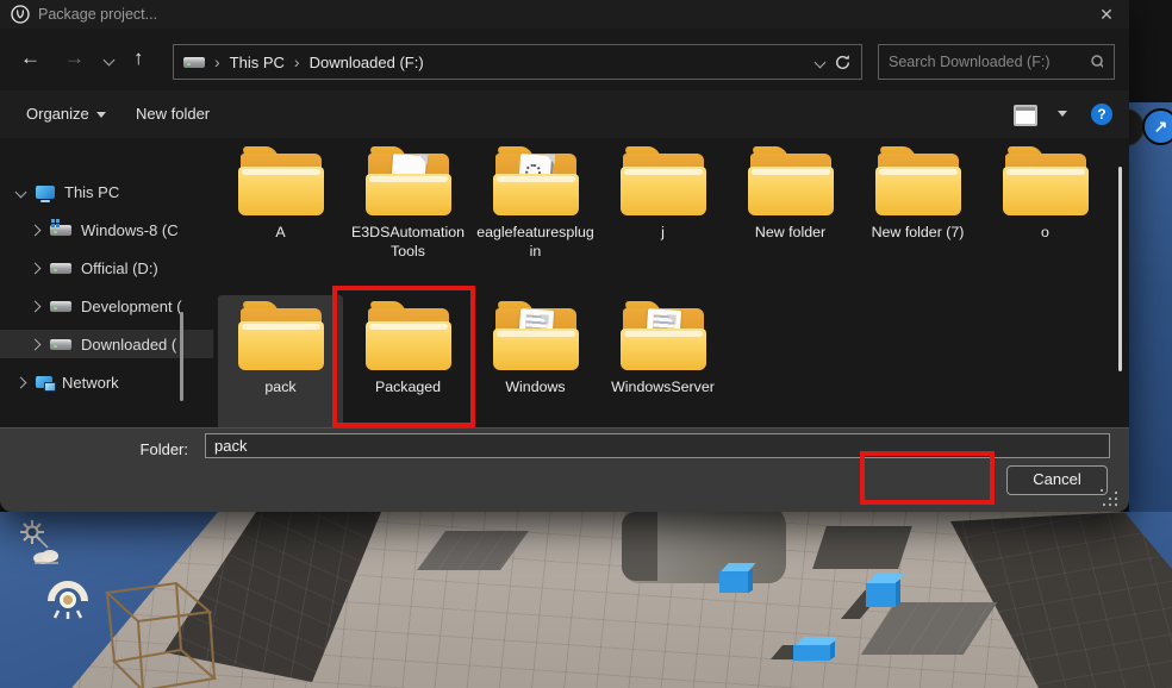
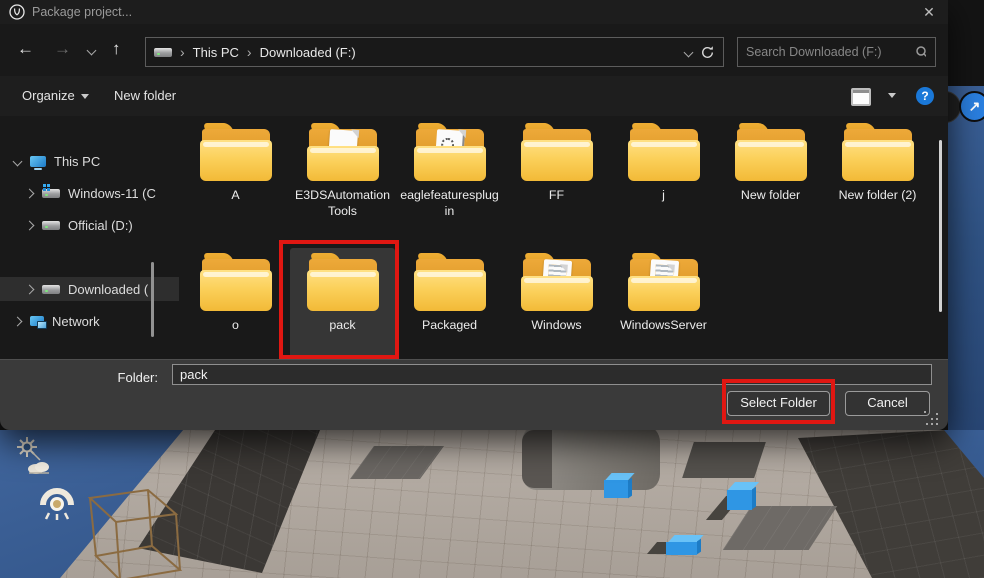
  ↗
  Package project...
  ✕
  ←
  →
  ↑
  ›
  This PC
  ›
  Downloaded (F:)
  Search Downloaded (F:)
  Organize
  New folder
  ?
  This PC
- Windows-8 (C
+ Windows-11 (C
  Official (D:)
- Development (
  Downloaded (
  Network
  A
  E3DSAutomationTools
  eaglefeaturesplugin
+ FF
  j
  New folder
- New folder (7)
+ New folder (2)
  o
  pack
  Packaged
  Windows
  WindowsServer
  Folder:
  pack
+ Select Folder
  Cancel
